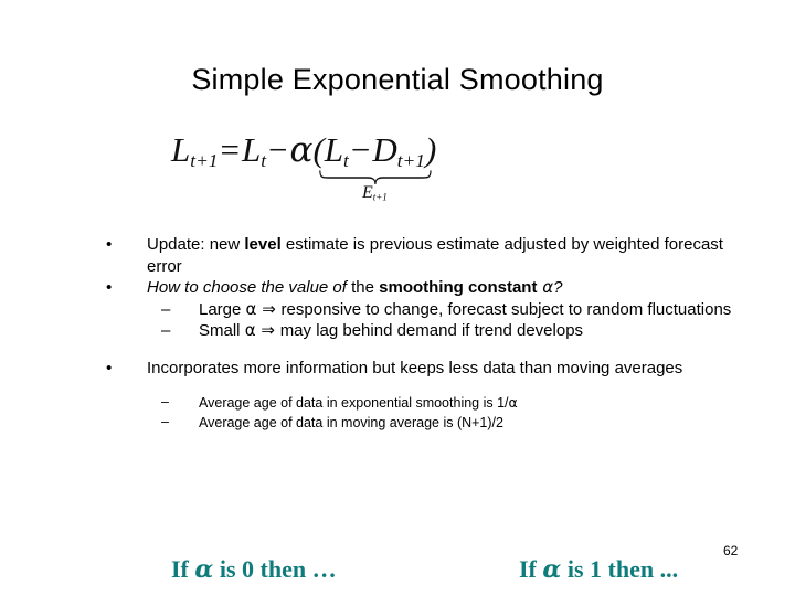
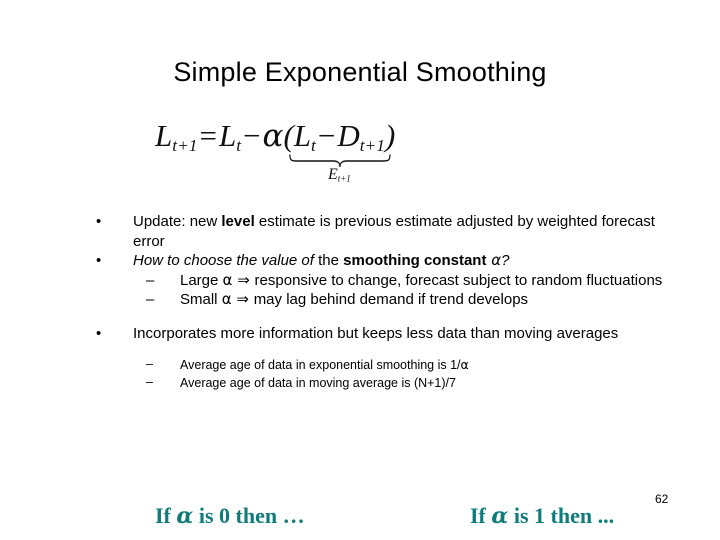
  Simple Exponential Smoothing
  Lt+1=Lt−α (Lt−Dt+1)
  Et+1
  •
  Update: new level estimate is previous estimate adjusted by weighted forecast error
  •
  How to choose the value of the smoothing constant α?
  –
  Large α ⇒ responsive to change, forecast subject to random fluctuations
  –
  Small α ⇒ may lag behind demand if trend develops
  •
  Incorporates more information but keeps less data than moving averages
  –
  Average age of data in exponential smoothing is 1/α
  –
- Average age of data in moving average is (N+1)/2
+ Average age of data in moving average is (N+1)/7
  If α is 0 then …
  If α is 1 then ...
  62
